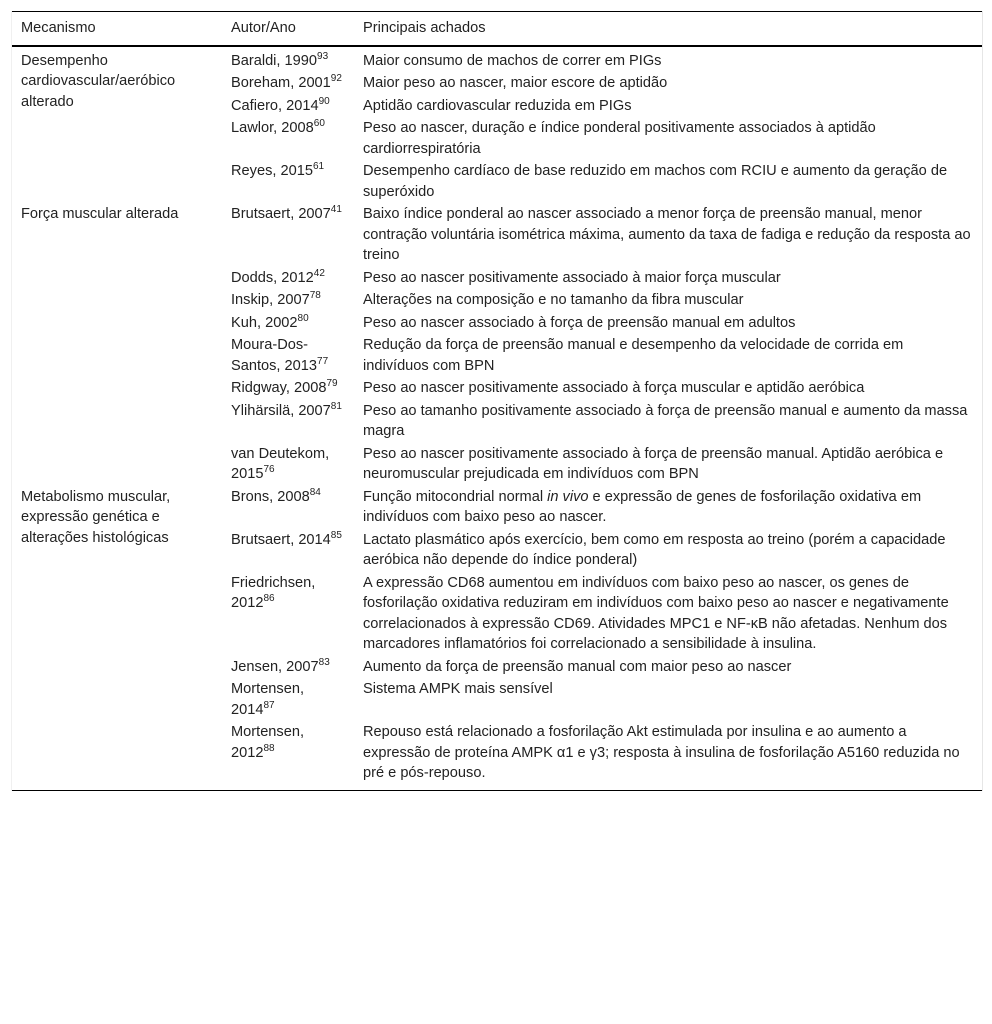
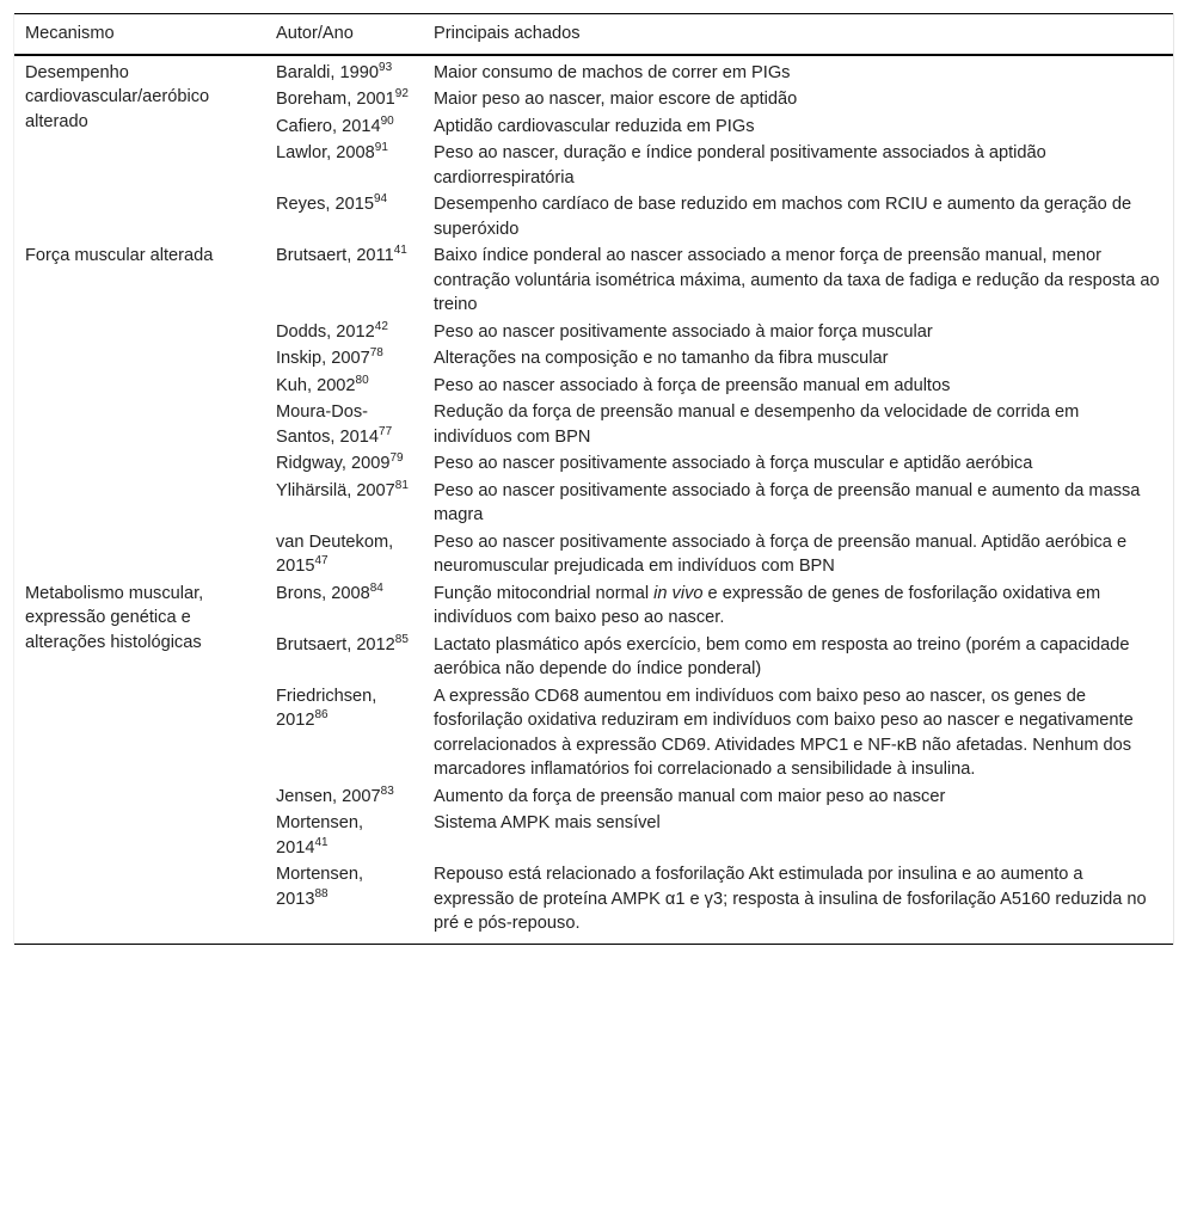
  Mecanismo	Autor/Ano	Principais achados
  Desempenho cardiovascular/aeróbico alterado	Baraldi, 199093	Maior consumo de machos de correr em PIGs
  Boreham, 200192	Maior peso ao nascer, maior escore de aptidão
  Cafiero, 201490	Aptidão cardiovascular reduzida em PIGs
- Lawlor, 200860	Peso ao nascer, duração e índice ponderal positivamente associados à aptidão cardiorrespiratória
+ Lawlor, 200891	Peso ao nascer, duração e índice ponderal positivamente associados à aptidão cardiorrespiratória
- Reyes, 201561	Desempenho cardíaco de base reduzido em machos com RCIU e aumento da geração de superóxido
+ Reyes, 201594	Desempenho cardíaco de base reduzido em machos com RCIU e aumento da geração de superóxido
- Força muscular alterada	Brutsaert, 200741	Baixo índice ponderal ao nascer associado a menor força de preensão manual, menor contração voluntária isométrica máxima, aumento da taxa de fadiga e redução da resposta ao treino
+ Força muscular alterada	Brutsaert, 201141	Baixo índice ponderal ao nascer associado a menor força de preensão manual, menor contração voluntária isométrica máxima, aumento da taxa de fadiga e redução da resposta ao treino
  Dodds, 201242	Peso ao nascer positivamente associado à maior força muscular
  Inskip, 200778	Alterações na composição e no tamanho da fibra muscular
  Kuh, 200280	Peso ao nascer associado à força de preensão manual em adultos
- Moura-Dos-Santos, 201377	Redução da força de preensão manual e desempenho da velocidade de corrida em indivíduos com BPN
+ Moura-Dos-Santos, 201477	Redução da força de preensão manual e desempenho da velocidade de corrida em indivíduos com BPN
- Ridgway, 200879	Peso ao nascer positivamente associado à força muscular e aptidão aeróbica
+ Ridgway, 200979	Peso ao nascer positivamente associado à força muscular e aptidão aeróbica
- Ylihärsilä, 200781	Peso ao tamanho positivamente associado à força de preensão manual e aumento da massa magra
+ Ylihärsilä, 200781	Peso ao nascer positivamente associado à força de preensão manual e aumento da massa magra
- van Deutekom, 201576	Peso ao nascer positivamente associado à força de preensão manual. Aptidão aeróbica e neuromuscular prejudicada em indivíduos com BPN
+ van Deutekom, 201547	Peso ao nascer positivamente associado à força de preensão manual. Aptidão aeróbica e neuromuscular prejudicada em indivíduos com BPN
  Metabolismo muscular, expressão genética e alterações histológicas	Brons, 200884	Função mitocondrial normal in vivo e expressão de genes de fosforilação oxidativa em indivíduos com baixo peso ao nascer.
- Brutsaert, 201485	Lactato plasmático após exercício, bem como em resposta ao treino (porém a capacidade aeróbica não depende do índice ponderal)
+ Brutsaert, 201285	Lactato plasmático após exercício, bem como em resposta ao treino (porém a capacidade aeróbica não depende do índice ponderal)
  Friedrichsen, 201286	A expressão CD68 aumentou em indivíduos com baixo peso ao nascer, os genes de fosforilação oxidativa reduziram em indivíduos com baixo peso ao nascer e negativamente correlacionados à expressão CD69. Atividades MPC1 e NF-κB não afetadas. Nenhum dos marcadores inflamatórios foi correlacionado a sensibilidade à insulina.
  Jensen, 200783	Aumento da força de preensão manual com maior peso ao nascer
- Mortensen, 201487	Sistema AMPK mais sensível
+ Mortensen, 201441	Sistema AMPK mais sensível
- Mortensen, 201288	Repouso está relacionado a fosforilação Akt estimulada por insulina e ao aumento a expressão de proteína AMPK α1 e γ3; resposta à insulina de fosforilação A5160 reduzida no pré e pós-repouso.
+ Mortensen, 201388	Repouso está relacionado a fosforilação Akt estimulada por insulina e ao aumento a expressão de proteína AMPK α1 e γ3; resposta à insulina de fosforilação A5160 reduzida no pré e pós-repouso.
